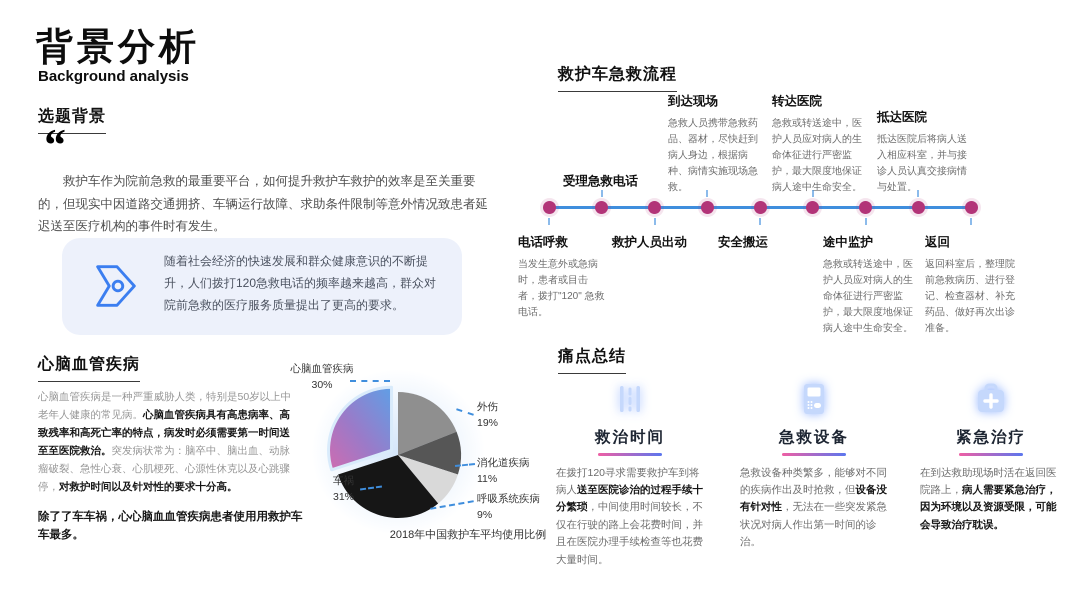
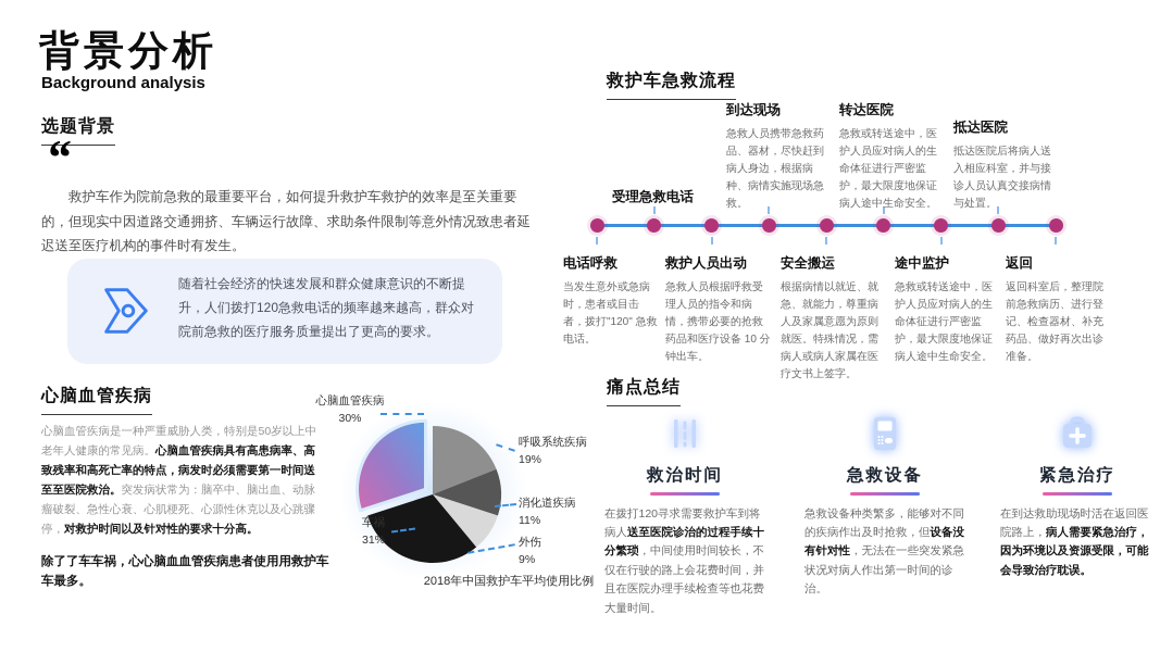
  背景分析
  Background analysis
  选题背景
  “
  救护车作为院前急救的最重要平台，如何提升救护车救护的效率是至关重要的，但现实中因道路交通拥挤、车辆运行故障、求助条件限制等意外情况致患者延迟送至医疗机构的事件时有发生。
  随着社会经济的快速发展和群众健康意识的不断提升，人们拨打120急救电话的频率越来越高，群众对院前急救的医疗服务质量提出了更高的要求。
  心脑血管疾病
  心脑血管疾病是一种严重威胁人类，特别是50岁以上中老年人健康的常见病。心脑血管疾病具有高患病率、高致残率和高死亡率的特点，病发时必须需要第一时间送至至医院救治。突发病状常为：脑卒中、脑出血、动脉瘤破裂、急性心衰、心肌梗死、心源性休克以及心跳骤停，对救护时间以及针对性的要求十分高。
  除了了车车祸，心心脑血血管疾病患者使用用救护车车最多。
  心脑血管疾病
  30%
- 外伤
+ 呼吸系统疾病
  19%
  消化道疾病
  11%
- 呼吸系统疾病
+ 外伤
  9%
  车祸
  31%
  2018年中国救护车平均使用比例
  救护车急救流程
  受理急救电话
  到达现场
  急救人员携带急救药品、器材，尽快赶到病人身边，根据病种、病情实施现场急救。
  转达医院
  急救或转送途中，医护人员应对病人的生命体征进行严密监护，最大限度地保证病人途中生命安全。
  抵达医院
  抵达医院后将病人送入相应科室，并与接诊人员认真交接病情与处置。
  电话呼救
  当发生意外或急病时，患者或目击者，拨打"120" 急救电话。
  救护人员出动
+ 急救人员根据呼救受理人员的指令和病情，携带必要的抢救药品和医疗设备 10 分钟出车。
  安全搬运
+ 根据病情以就近、就急、就能力，尊重病人及家属意愿为原则就医。特殊情况，需病人或病人家属在医疗文书上签字。
  途中监护
  急救或转送途中，医护人员应对病人的生命体征进行严密监护，最大限度地保证病人途中生命安全。
  返回
  返回科室后，整理院前急救病历、进行登记、检查器材、补充药品、做好再次出诊准备。
  痛点总结
  救治时间
  在拨打120寻求需要救护车到将病人送至医院诊治的过程手续十分繁琐，中间使用时间较长，不仅在行驶的路上会花费时间，并且在医院办理手续检查等也花费大量时间。
  急救设备
  急救设备种类繁多，能够对不同的疾病作出及时抢救，但设备没有针对性，无法在一些突发紧急状况对病人作出第一时间的诊治。
  紧急治疗
  在到达救助现场时活在返回医院路上，病人需要紧急治疗，因为环境以及资源受限，可能会导致治疗耽误。
